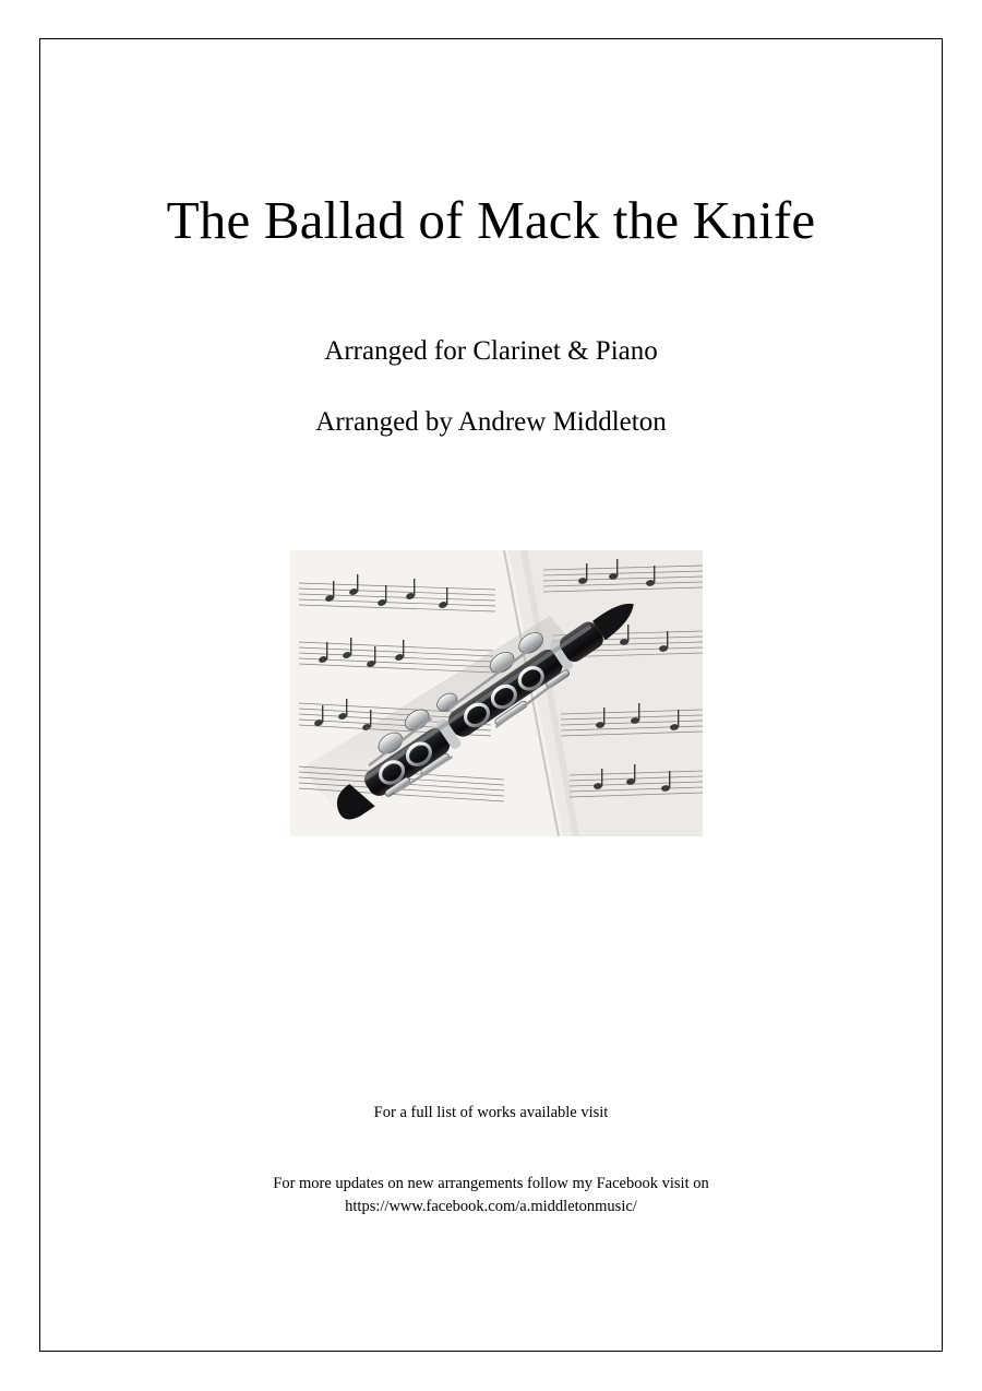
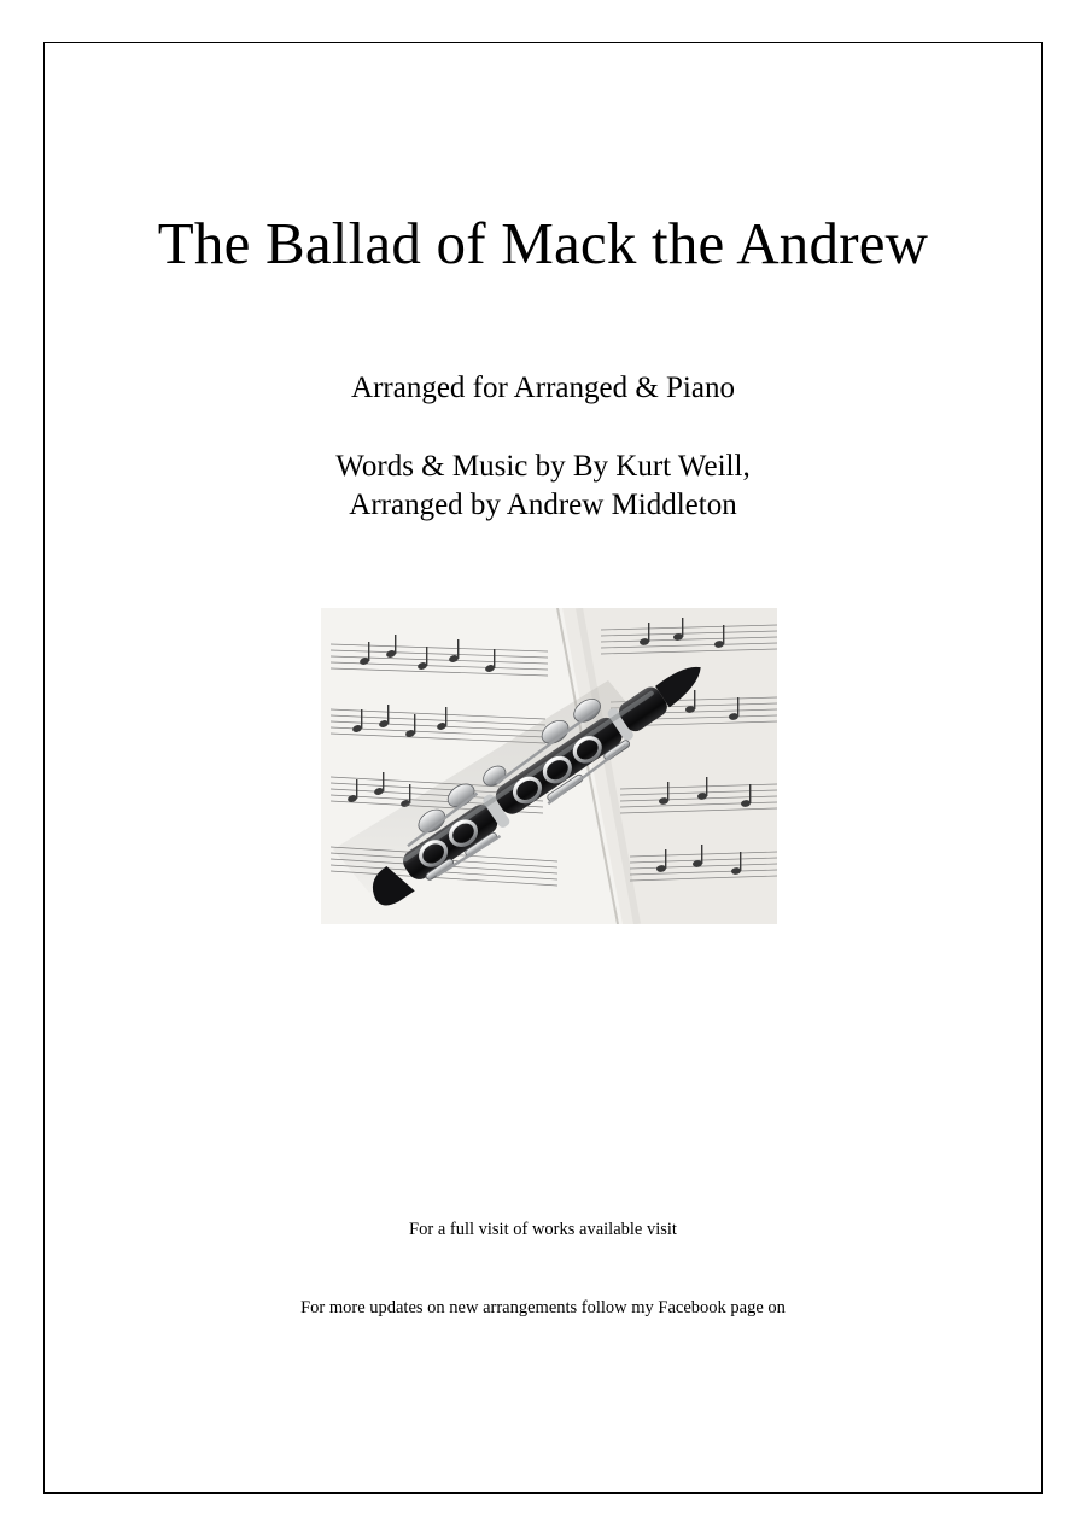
- The Ballad of Mack the Knife
+ The Ballad of Mack the Andrew
- Arranged for Clarinet & Piano
+ Arranged for Arranged & Piano
+ Words & Music by By Kurt Weill,
  Arranged by Andrew Middleton
- For a full list of works available visit
+ For a full visit of works available visit
- For more updates on new arrangements follow my Facebook visit on
+ For more updates on new arrangements follow my Facebook page on
- https://www.facebook.com/a.middletonmusic/
